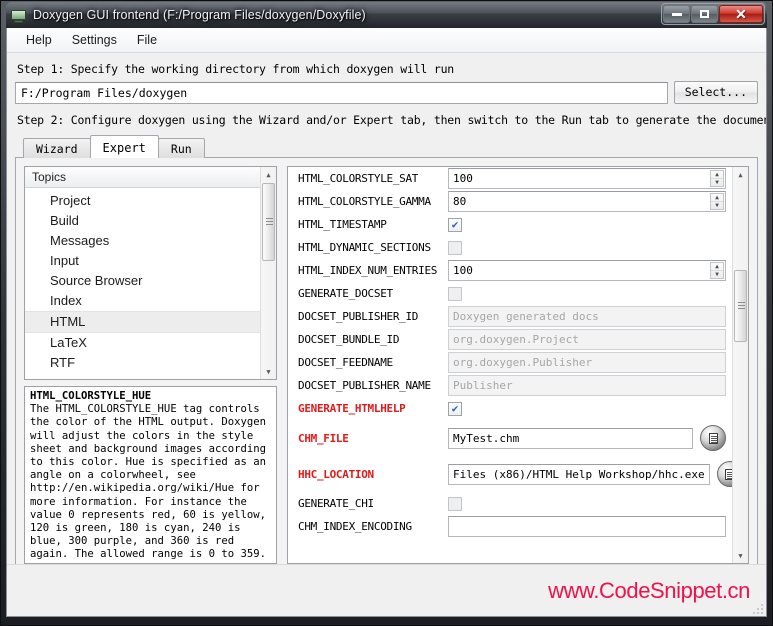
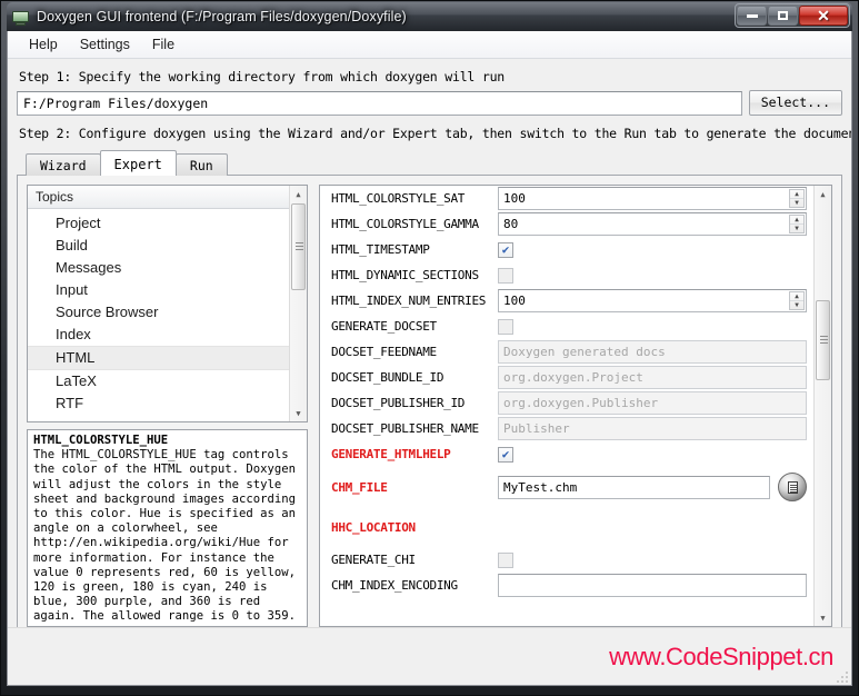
  Doxygen GUI frontend (F:/Program Files/doxygen/Doxyfile)
  ✕
  Help
  Settings
  File
  Step 1: Specify the working directory from which doxygen will run
  F:/Program Files/doxygen
  Select...
  Step 2: Configure doxygen using the Wizard and/or Expert tab, then switch to the Run tab to generate the docume
  Wizard
  Expert
  Run
  Topics
  Project
  Build
  Messages
  Input
  Source Browser
  Index
  HTML
  LaTeX
  RTF
  ▲
  ▼
  HTML_COLORSTYLE_HUE
  The HTML_COLORSTYLE_HUE tag controls the color of the HTML output. Doxygen will adjust the colors in the style sheet and background images according to this color. Hue is specified as an angle on a colorwheel, see http://en.wikipedia.org/wiki/Hue for more information. For instance the value 0 represents red, 60 is yellow, 120 is green, 180 is cyan, 240 is blue, 300 purple, and 360 is red again. The allowed range is 0 to 359.
  HTML_COLORSTYLE_SAT
  100
  HTML_COLORSTYLE_GAMMA
  80
  HTML_TIMESTAMP
  ✔
  HTML_DYNAMIC_SECTIONS
  HTML_INDEX_NUM_ENTRIES
  100
  GENERATE_DOCSET
- DOCSET_PUBLISHER_ID
+ DOCSET_FEEDNAME
  Doxygen generated docs
  DOCSET_BUNDLE_ID
  org.doxygen.Project
- DOCSET_FEEDNAME
+ DOCSET_PUBLISHER_ID
  org.doxygen.Publisher
  DOCSET_PUBLISHER_NAME
  Publisher
  GENERATE_HTMLHELP
  ✔
  CHM_FILE
  MyTest.chm
  HHC_LOCATION
- Files (x86)/HTML Help Workshop/hhc.exe
  GENERATE_CHI
  CHM_INDEX_ENCODING
  ▲
  ▼
  www.CodeSnippet.cn
